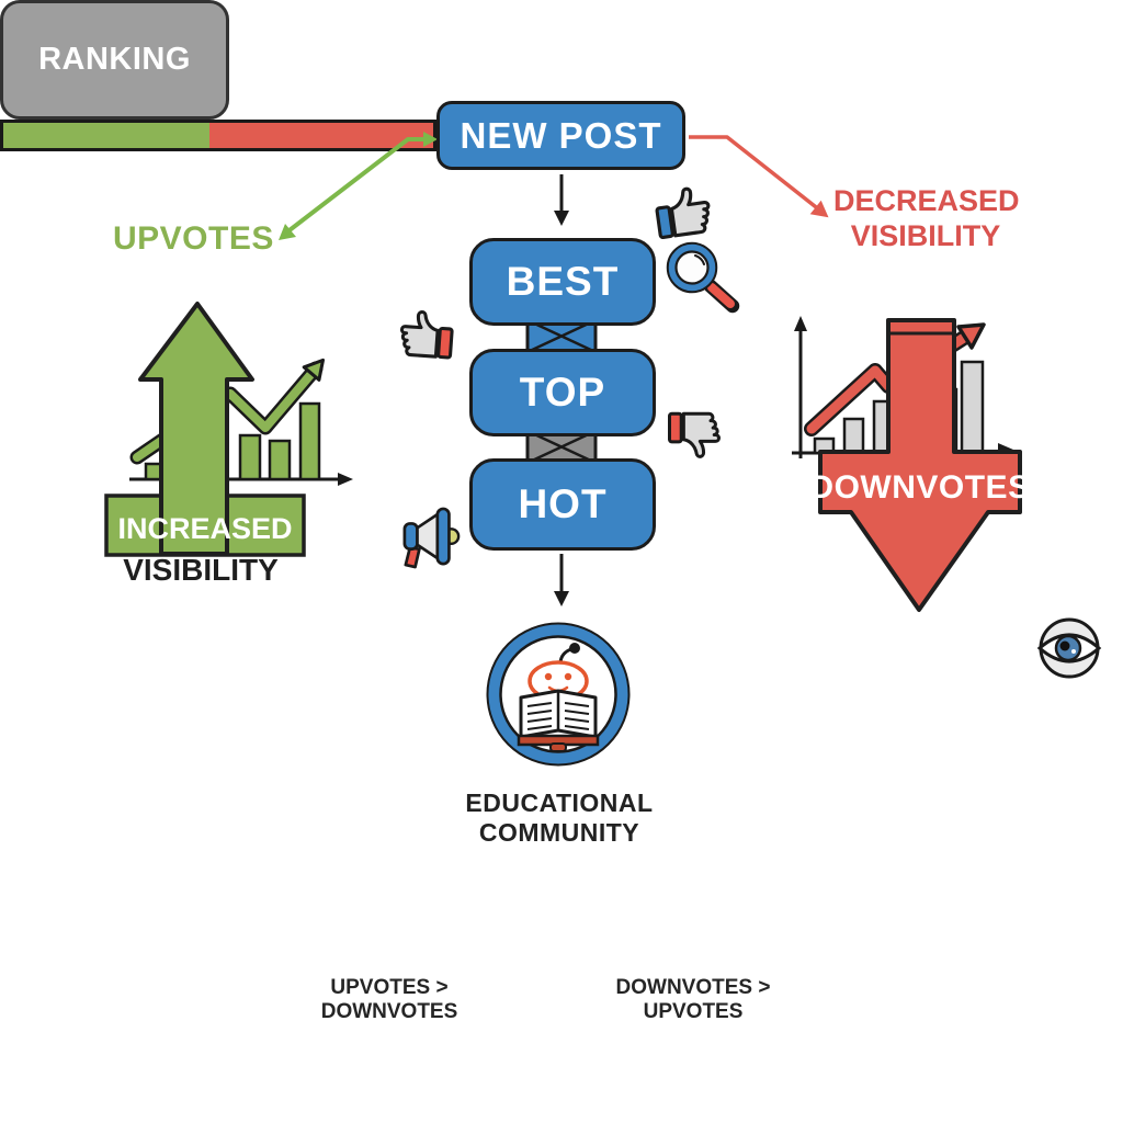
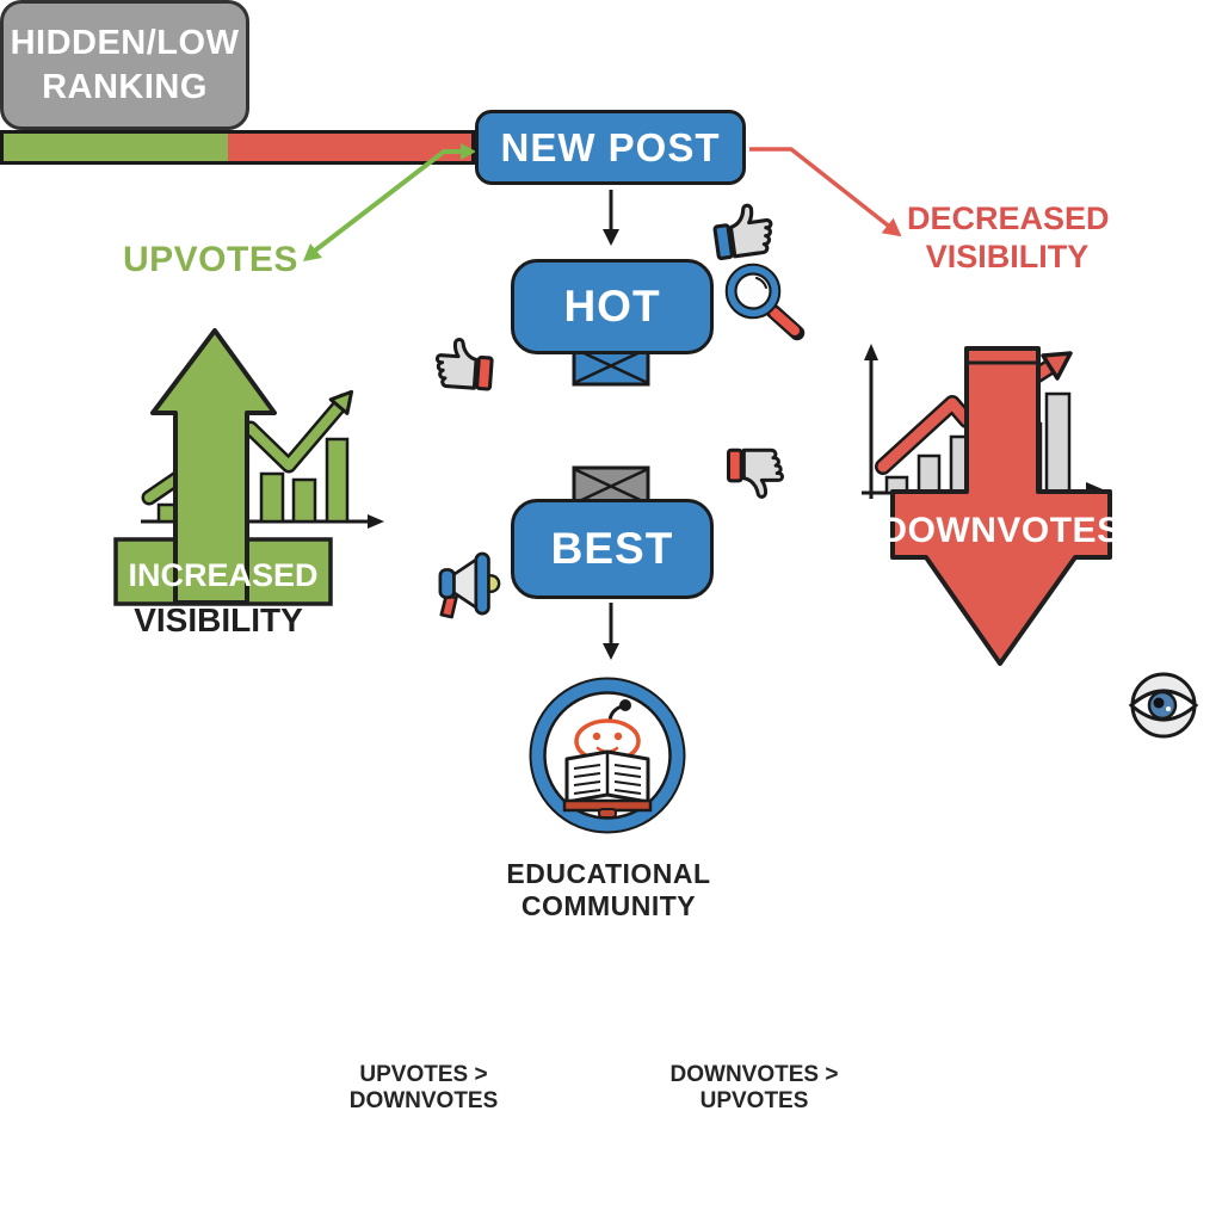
  INCREASED
  VISIBILITY
  DOWNVOTES
  NEW POST
- BEST
+ HOT
- TOP
- HOT
+ BEST
+ HIDDEN/LOW
  RANKING
  UPVOTES
  DECREASED
  VISIBILITY
  EDUCATIONAL COMMUNITY
  UPVOTES > DOWNVOTES
  DOWNVOTES > UPVOTES
